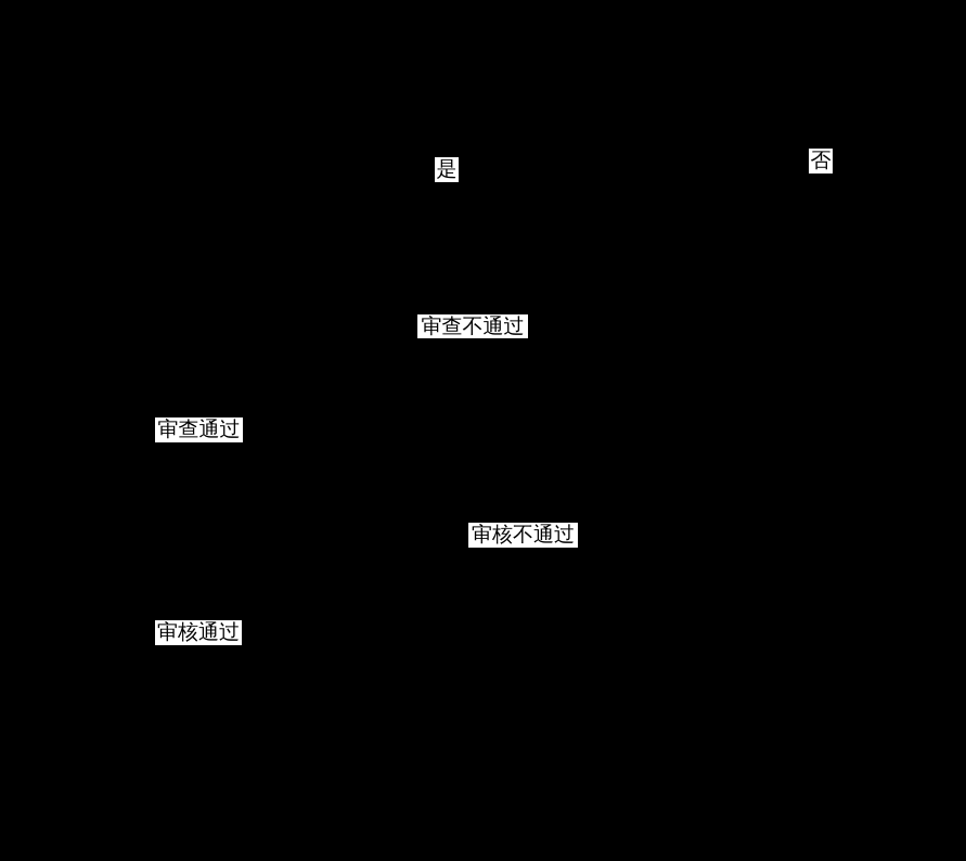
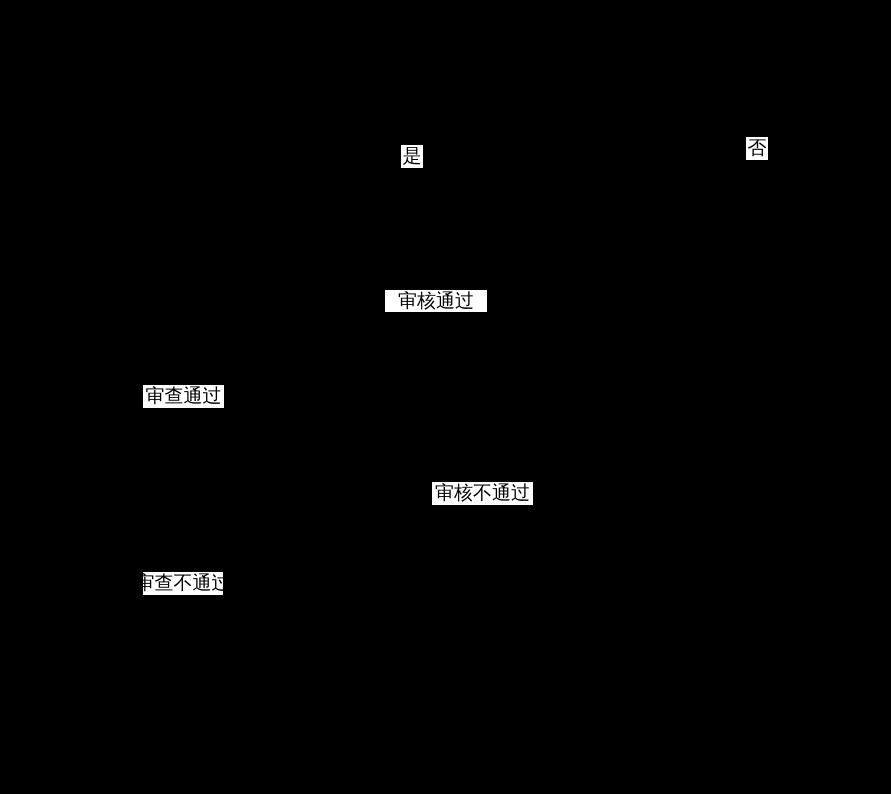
  是
  否
- 审查不通过
+ 审核通过
  审查通过
  审核不通过
- 审核通过
+ 审查不通过
